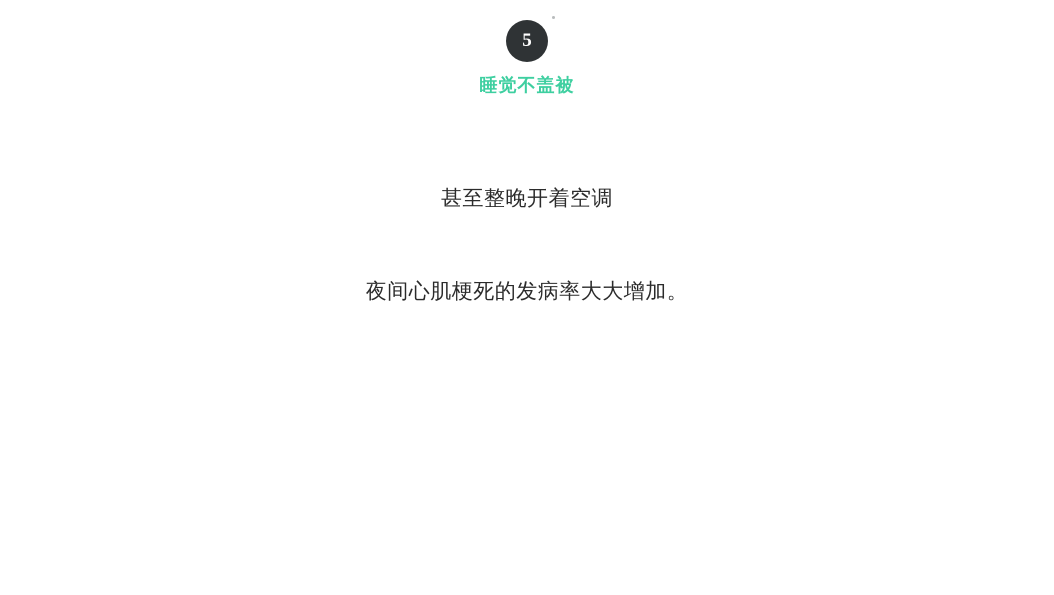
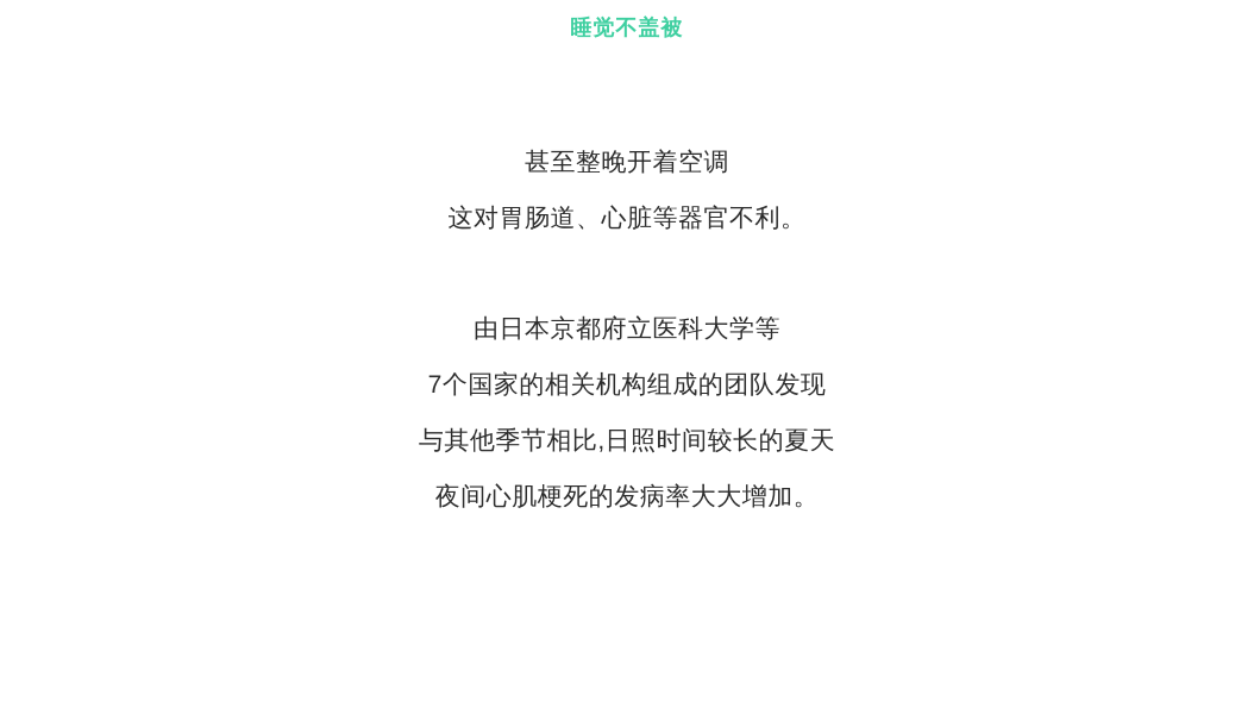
- 5
  睡觉不盖被
  甚至整晚开着空调
+ 这对胃肠道、心脏等器官不利。
+ 由日本京都府立医科大学等
+ 7个国家的相关机构组成的团队发现
+ 与其他季节相比,日照时间较长的夏天
  夜间心肌梗死的发病率大大增加。
